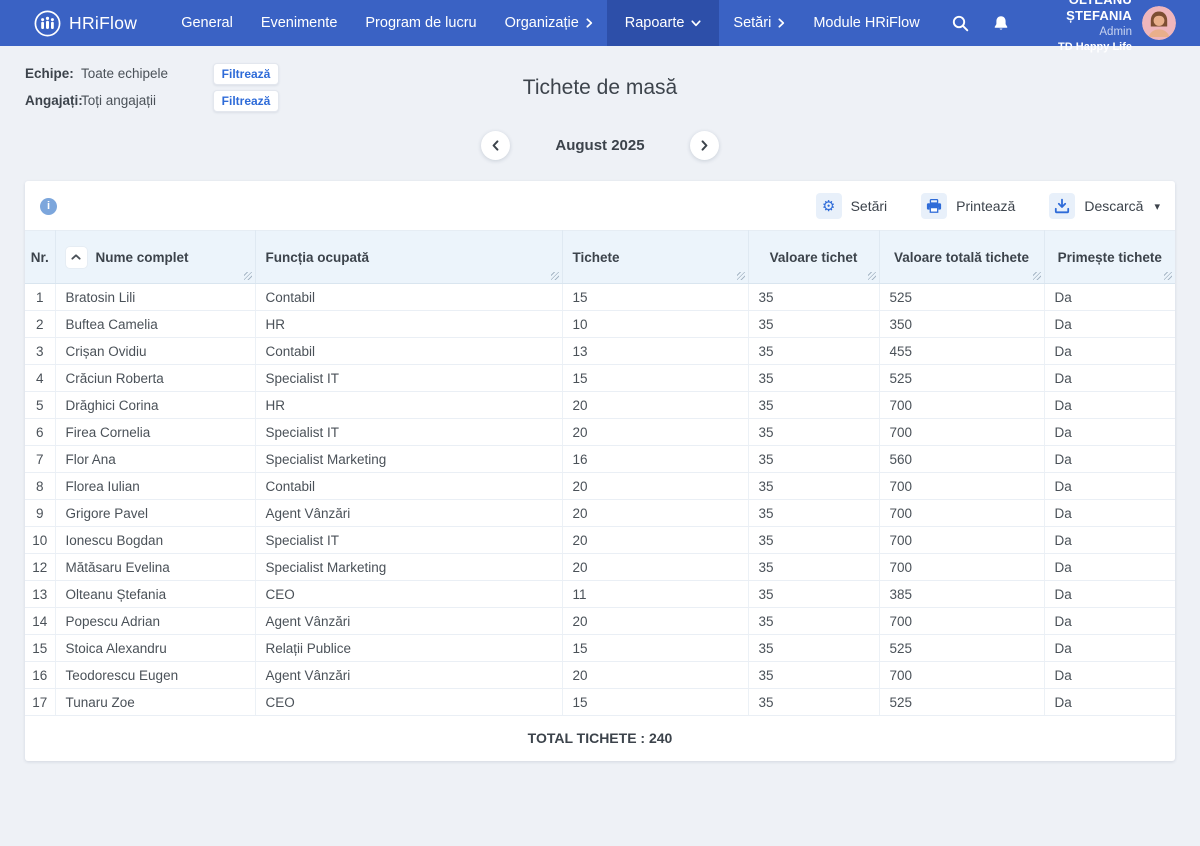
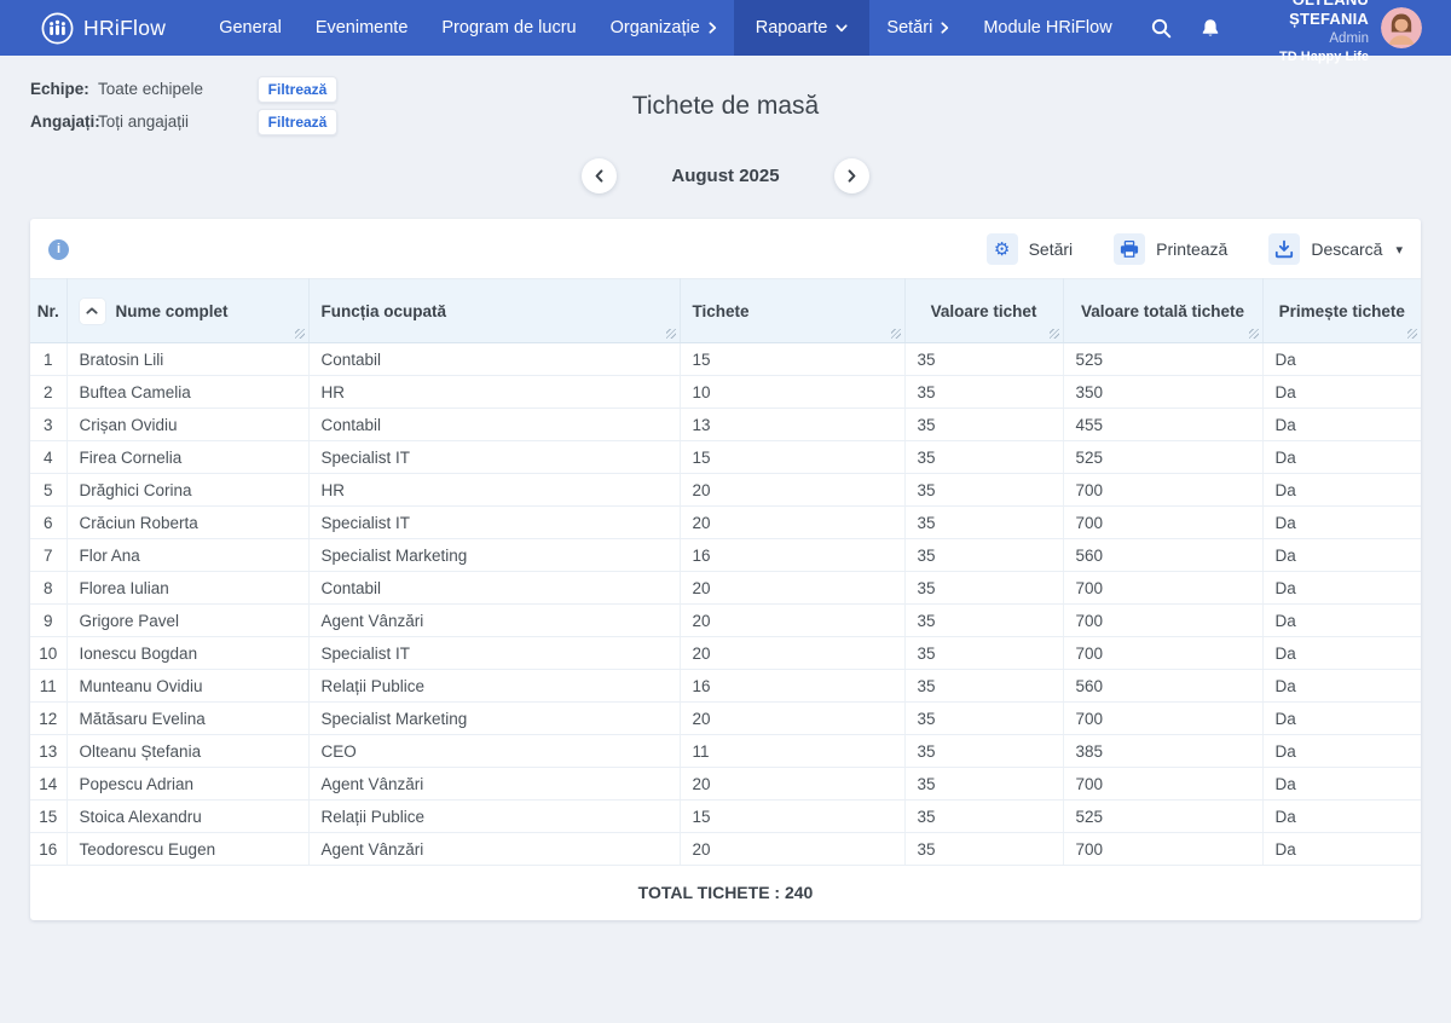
  HRiFlow
  General
  Evenimente
  Program de lucru
  Organizație
  Rapoarte
  Setări
  Module HRiFlow
  Admin
  TD Happy Life
  Echipe:
  Toate echipele
  Filtrează
  Angajați:
  Toți angajații
  Filtrează
  Tichete de masă
  August 2025
  i
  ⚙
  Setări
  Printează
  Descarcă
  ▾
  Nr.	Nume complet	Funcția ocupată	Tichete	Valoare tichet	Valoare totală tichete	Primește tichete
  1	Bratosin Lili	Contabil	15	35	525	Da
  2	Buftea Camelia	HR	10	35	350	Da
  3	Crișan Ovidiu	Contabil	13	35	455	Da
- 4	Crăciun Roberta	Specialist IT	15	35	525	Da
+ 4	Firea Cornelia	Specialist IT	15	35	525	Da
  5	Drăghici Corina	HR	20	35	700	Da
- 6	Firea Cornelia	Specialist IT	20	35	700	Da
+ 6	Crăciun Roberta	Specialist IT	20	35	700	Da
  7	Flor Ana	Specialist Marketing	16	35	560	Da
  8	Florea Iulian	Contabil	20	35	700	Da
  9	Grigore Pavel	Agent Vânzări	20	35	700	Da
  10	Ionescu Bogdan	Specialist IT	20	35	700	Da
+ 11	Munteanu Ovidiu	Relații Publice	16	35	560	Da
  12	Mătăsaru Evelina	Specialist Marketing	20	35	700	Da
  13	Olteanu Ștefania	CEO	11	35	385	Da
  14	Popescu Adrian	Agent Vânzări	20	35	700	Da
  15	Stoica Alexandru	Relații Publice	15	35	525	Da
  16	Teodorescu Eugen	Agent Vânzări	20	35	700	Da
- 17	Tunaru Zoe	CEO	15	35	525	Da
  TOTAL TICHETE : 240
